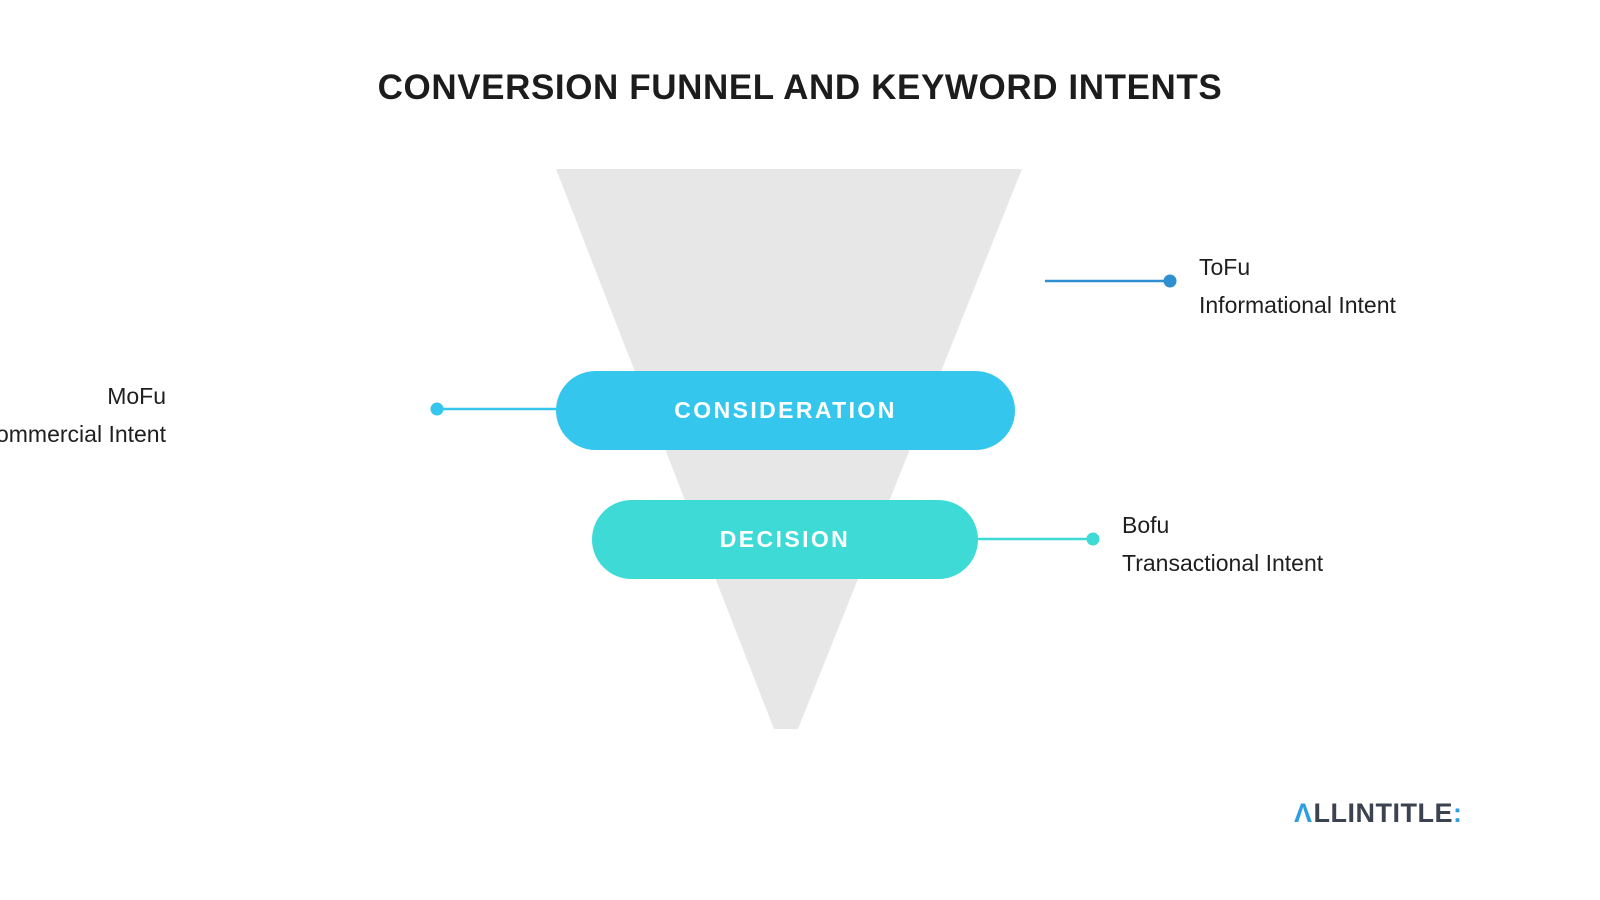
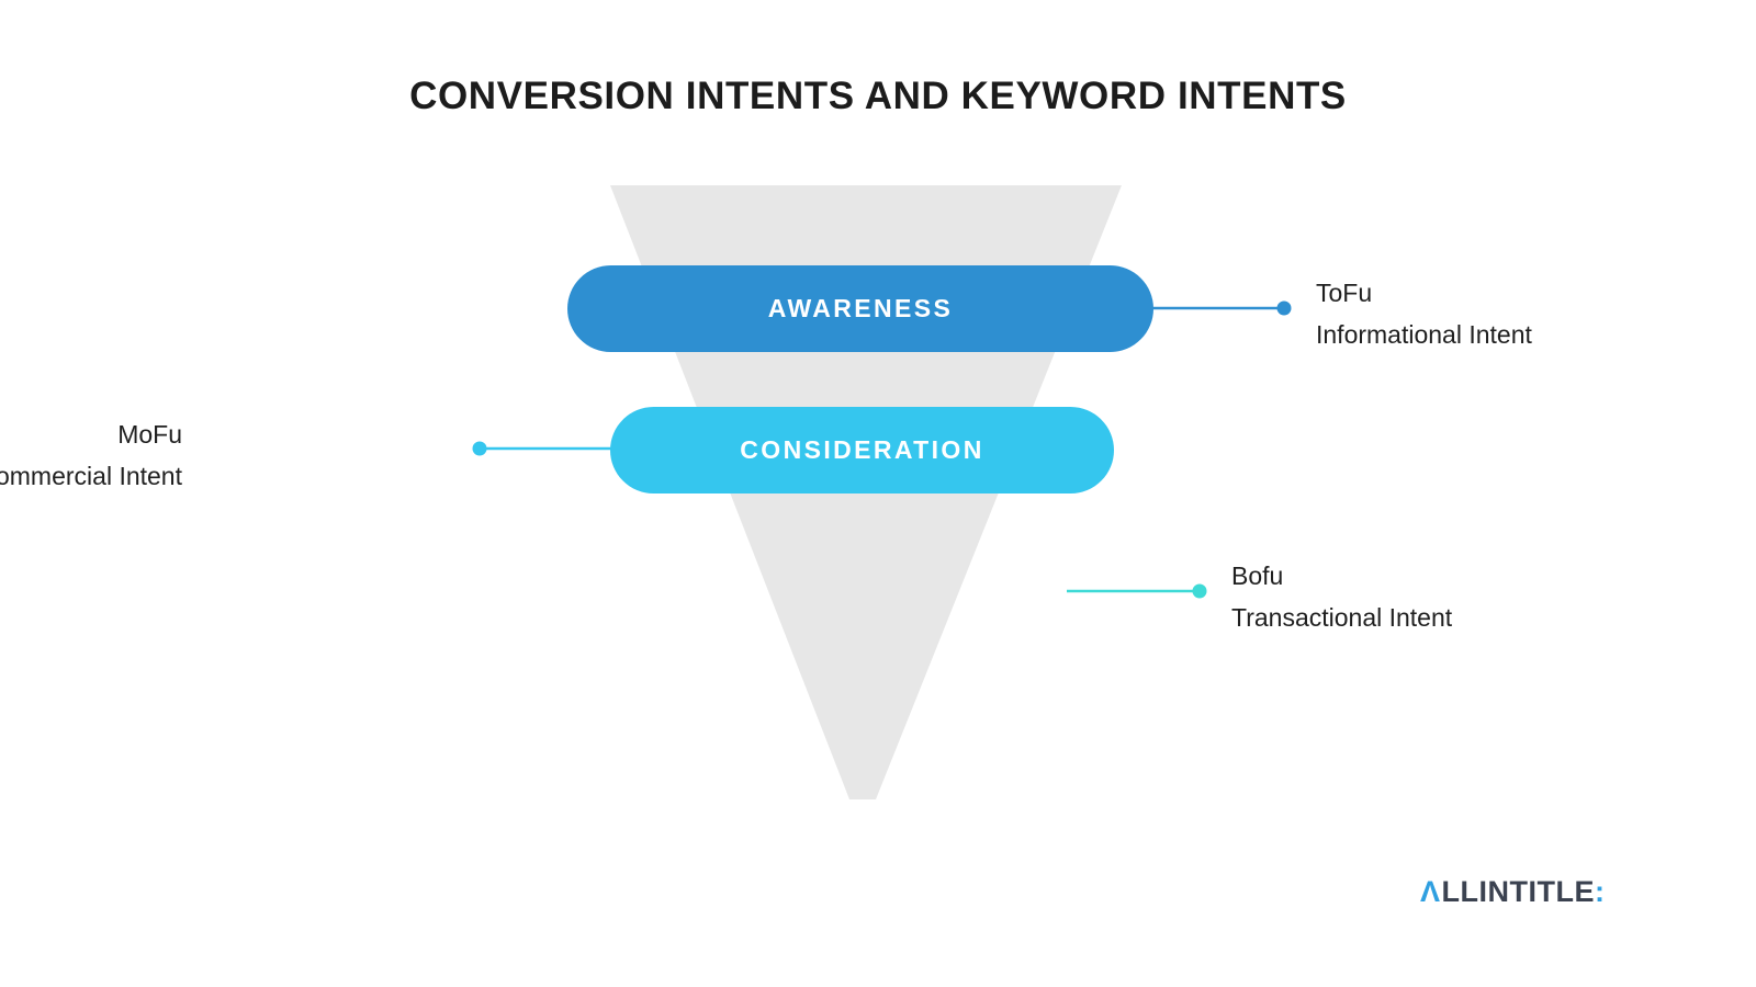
- CONVERSION FUNNEL AND KEYWORD INTENTS
+ CONVERSION INTENTS AND KEYWORD INTENTS
+ AWARENESS
  CONSIDERATION
- DECISION
  ToFu
  Informational Intent
  MoFu
  ommercial Intent
  Bofu
  Transactional Intent
  ΛLLINTITLE:
